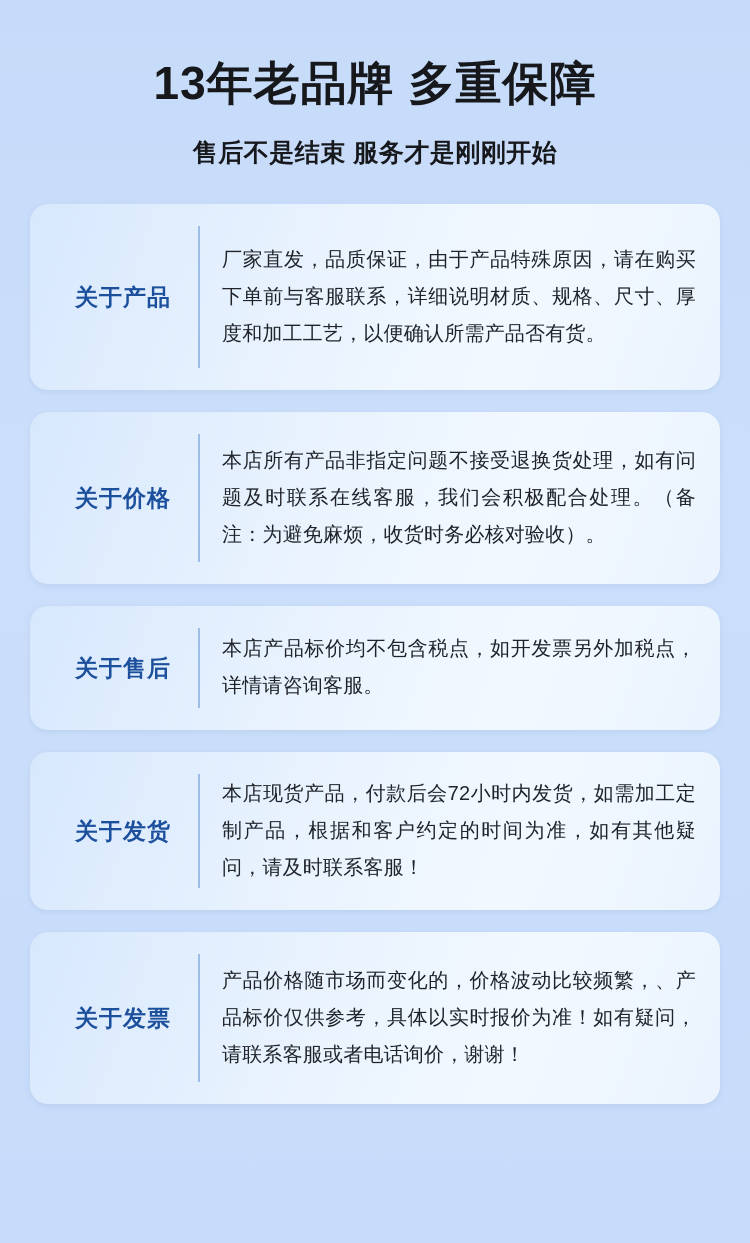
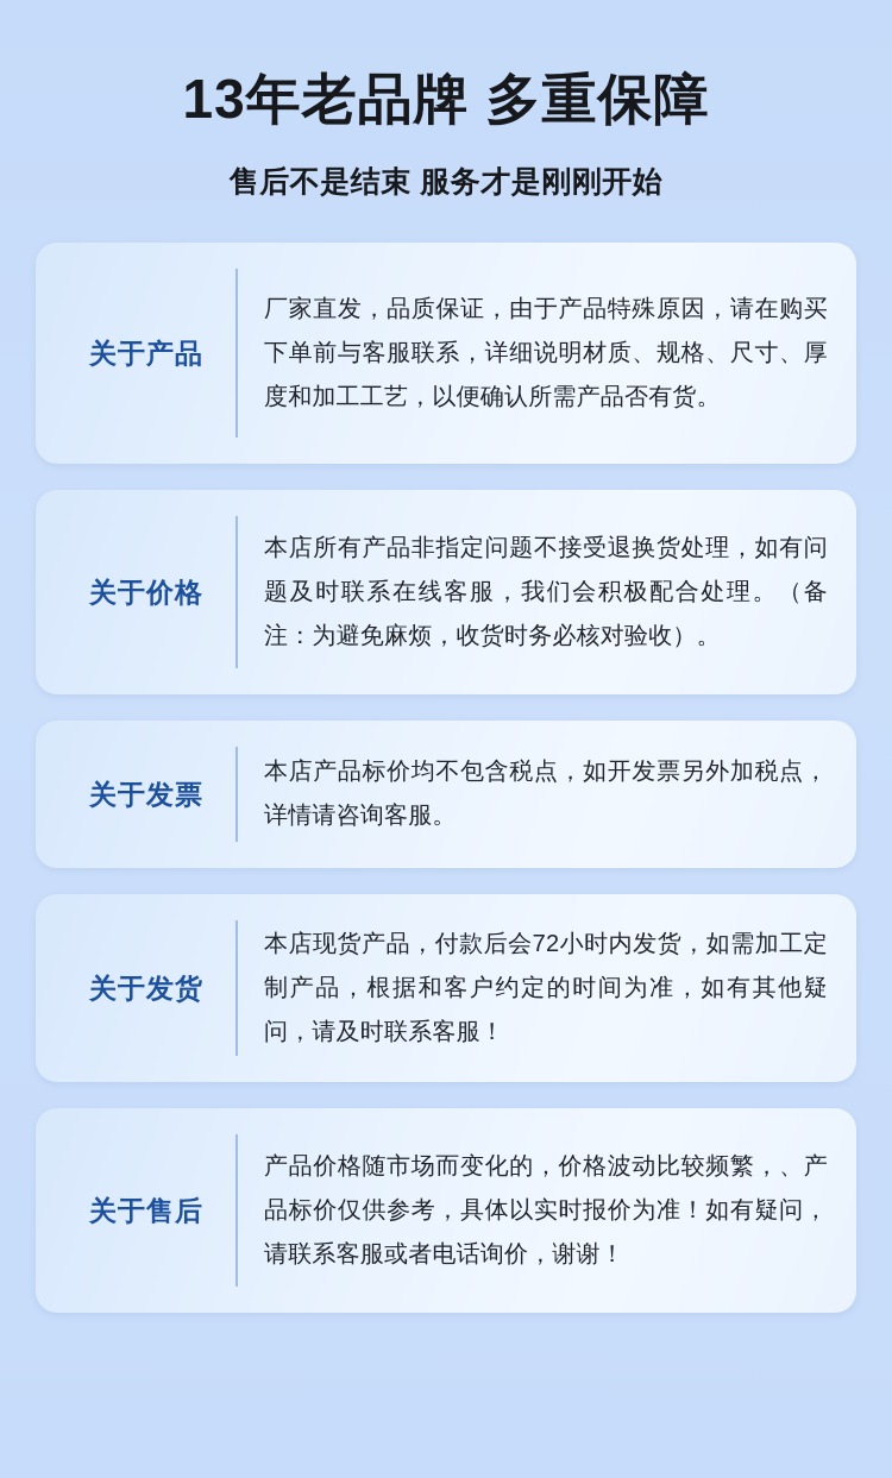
  13年老品牌 多重保障
  售后不是结束 服务才是刚刚开始
  关于产品
  厂家直发，品质保证，由于产品特殊原因，请在购买下单前与客服联系，详细说明材质、规格、尺寸、厚度和加工工艺，以便确认所需产品否有货。
  关于价格
  本店所有产品非指定问题不接受退换货处理，如有问题及时联系在线客服，我们会积极配合处理。（备注：为避免麻烦，收货时务必核对验收）。
- 关于售后
+ 关于发票
  本店产品标价均不包含税点，如开发票另外加税点，详情请咨询客服。
  关于发货
  本店现货产品，付款后会72小时内发货，如需加工定制产品，根据和客户约定的时间为准，如有其他疑问，请及时联系客服！
- 关于发票
+ 关于售后
  产品价格随市场而变化的，价格波动比较频繁，、产品标价仅供参考，具体以实时报价为准！如有疑问，请联系客服或者电话询价，谢谢！
